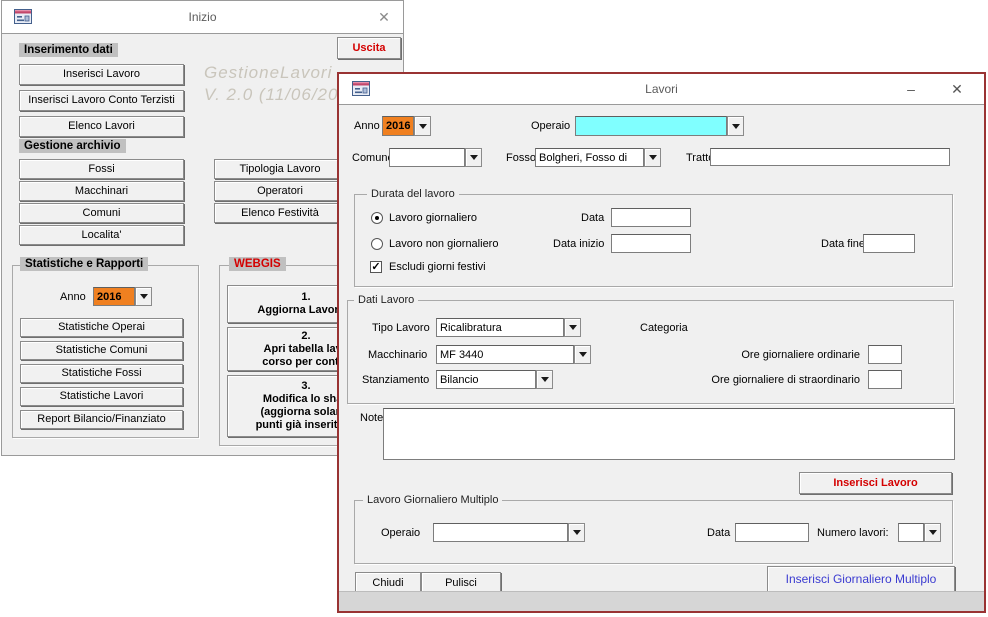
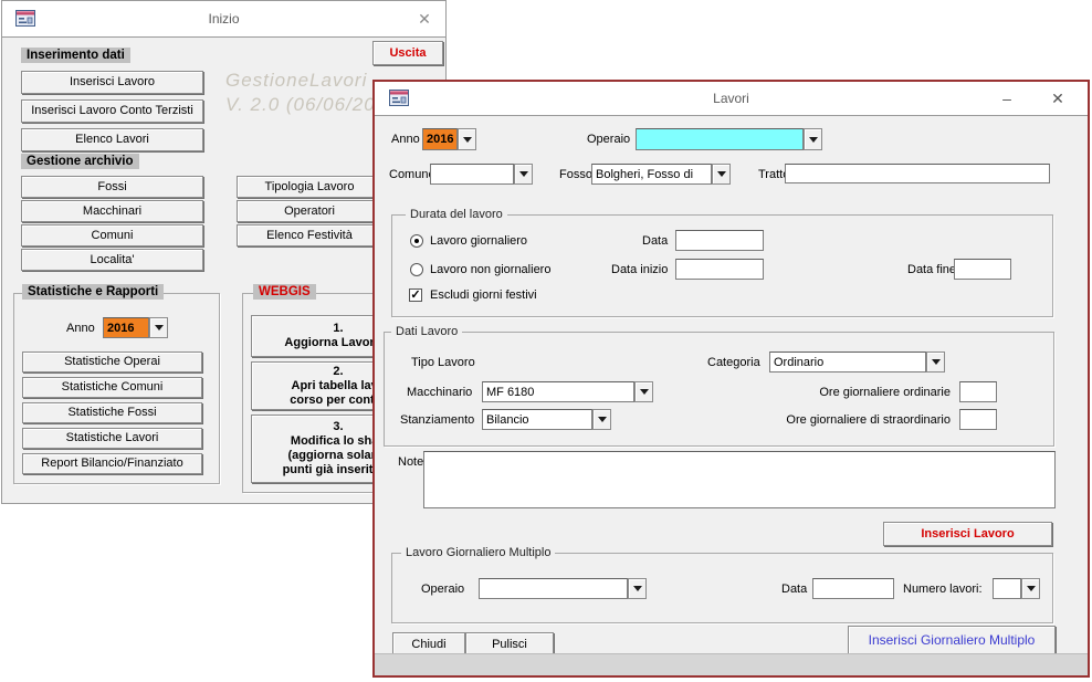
  Inizio
  ✕
  Inserimento dati
  Inserisci Lavoro
  Inserisci Lavoro Conto Terzisti
  Elenco Lavori
  Uscita
  GestioneLavori
- V. 2.0 (11/06/20
+ V. 2.0 (06/06/20
  Gestione archivio
  Fossi
  Macchinari
  Comuni
  Localita'
  Tipologia Lavoro
  Operatori
  Elenco Festività
  Statistiche e Rapporti
  Anno
  2016
  Statistiche Operai
  Statistiche Comuni
  Statistiche Fossi
  Statistiche Lavori
  Report Bilancio/Finanziato
  WEBGIS
  1.
  Aggiorna Lavo
  2.
  Apri tabella la
  corso per con
  3.
  Modifica lo sh
  (aggiorna sola
  punti già inserit
  Lavori
  –
  ✕
  Anno
  2016
  Operaio
  Comun
  Fosso
  Bolgheri, Fosso di
  Tratt
  Durata del lavoro
  Lavoro giornaliero
  Data
  Lavoro non giornaliero
  Data inizio
  Data fine
  ✓
  Escludi giorni festivi
  Dati Lavoro
  Tipo Lavoro
- Ricalibratura
  Categoria
+ Ordinario
  Macchinario
- MF 3440
+ MF 6180
  Ore giornaliere ordinarie
  Stanziamento
  Bilancio
  Ore giornaliere di straordinario
  Note
  Inserisci Lavoro
  Lavoro Giornaliero Multiplo
  Operaio
  Data
  Numero lavori:
  Chiudi
  Pulisci
  Inserisci Giornaliero Multiplo
